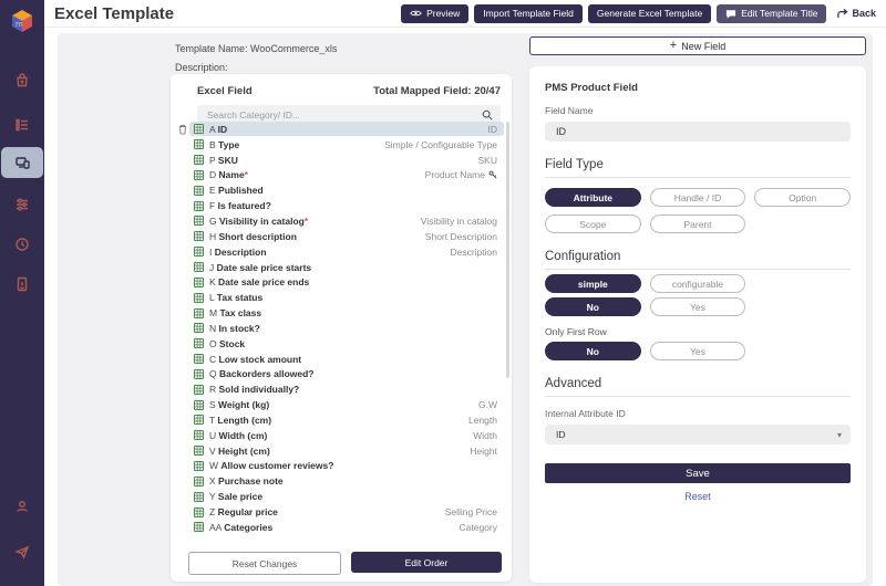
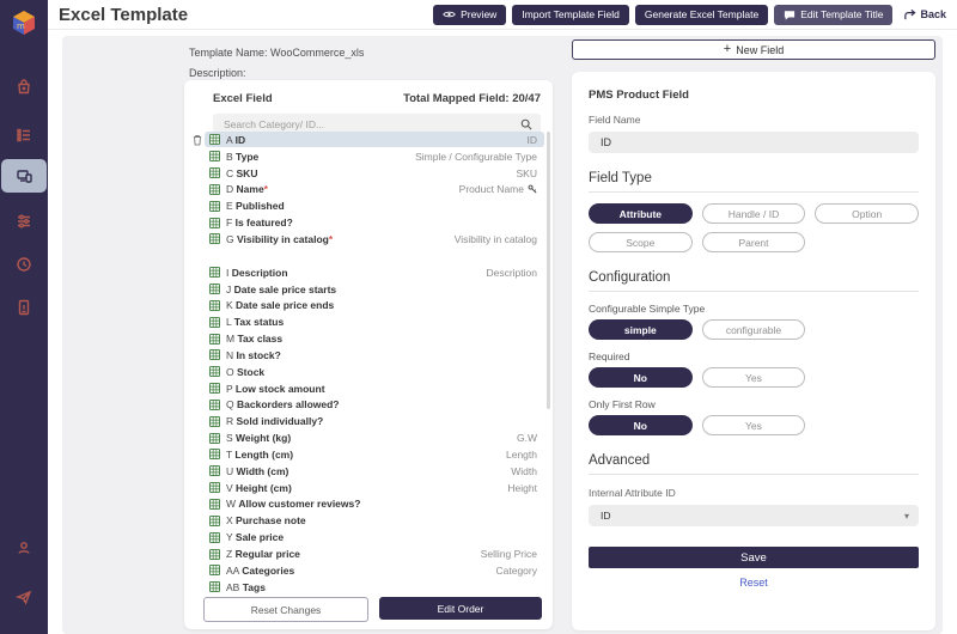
  m
  Excel Template
  Preview
  Import Template Field
  Generate Excel Template
  Edit Template Title
  Back
  Template Name: WooCommerce_xls
  Description:
  Excel Field
  Total Mapped Field: 20/47
  Search Category/ ID...
  A ID
  ID
  B Type
  Simple / Configurable Type
- P SKU
+ C SKU
  SKU
  D Name*
  Product Name
  E Published
  F Is featured?
  G Visibility in catalog*
  Visibility in catalog
- H Short description
- Short Description
  I Description
  Description
  J Date sale price starts
  K Date sale price ends
  L Tax status
  M Tax class
  N In stock?
  O Stock
- C Low stock amount
+ P Low stock amount
  Q Backorders allowed?
  R Sold individually?
  S Weight (kg)
  G.W
  T Length (cm)
  Length
  U Width (cm)
  Width
  V Height (cm)
  Height
  W Allow customer reviews?
  X Purchase note
  Y Sale price
  Z Regular price
  Selling Price
  AA Categories
  Category
+ AB Tags
  Reset Changes
  Edit Order
  +
  New Field
  PMS Product Field
  Field Name
  ID
  Field Type
  Attribute
  Handle / ID
  Option
  Scope
  Parent
  Configuration
+ Configurable Simple Type
  simple
  configurable
+ Required
  No
  Yes
  Only First Row
  No
  Yes
  Advanced
  Internal Attribute ID
  ID
  ▾
  Save
  Reset
